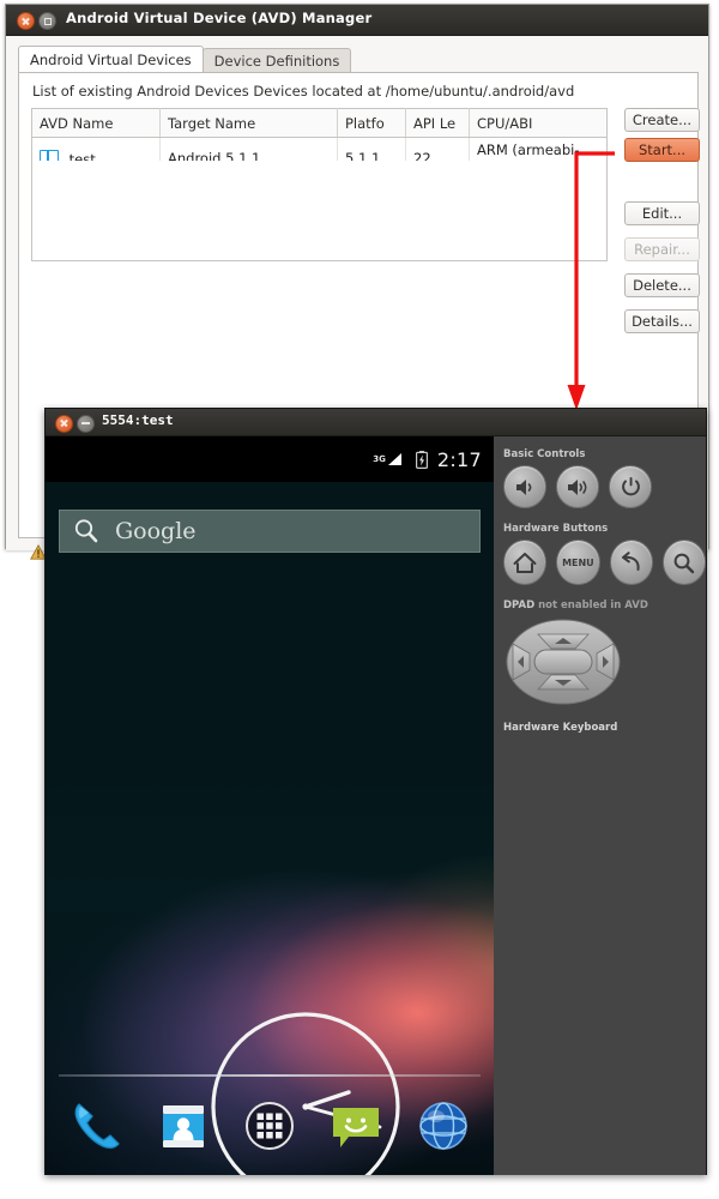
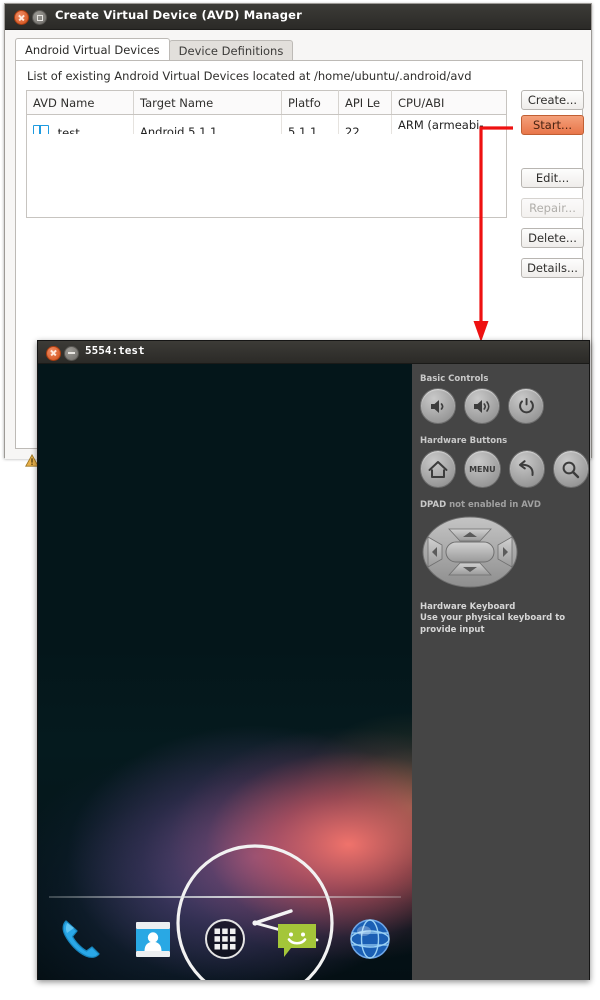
- Android Virtual Device (AVD) Manager
+ Create Virtual Device (AVD) Manager
  Android Virtual Devices
  Device Definitions
- List of existing Android Devices Devices located at /home/ubuntu/.android/avd
+ List of existing Android Virtual Devices located at /home/ubuntu/.android/avd
  AVD Name	Target Name	Platfo	API Le	CPU/ABI
  test	Android 5.1.1	5.1.1	22	ARM (armeabi-
  Create...
  Start...
  Edit...
  Repair...
  Delete...
  Details...
  5554:test
- 3G
- 2:17
- Google
  Basic Controls
  Hardware Buttons
  MENU
  DPAD not enabled in AVD
  Hardware Keyboard
+ Use your physical keyboard to provide input
